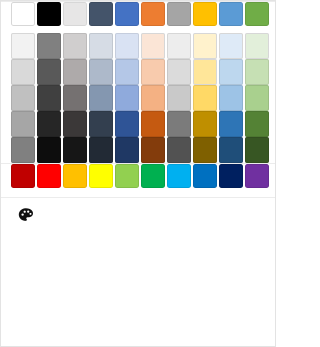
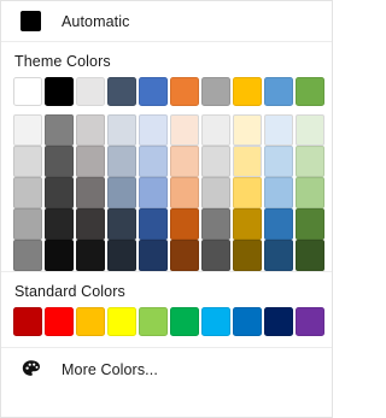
+ Automatic
+ Theme Colors
+ Standard Colors
+ More Colors...
